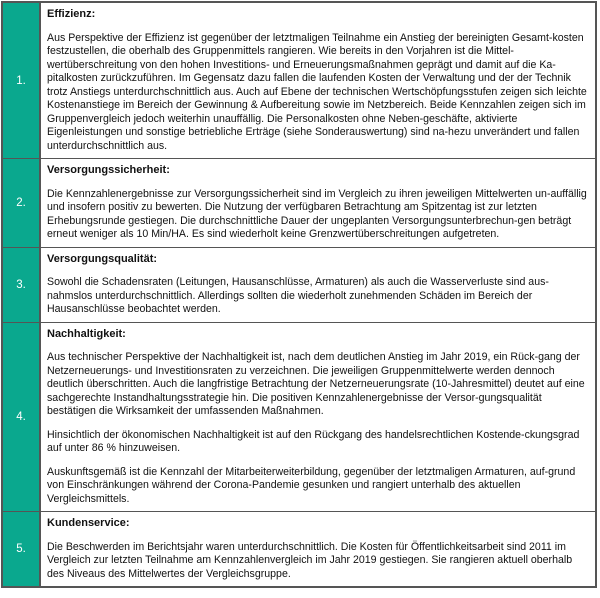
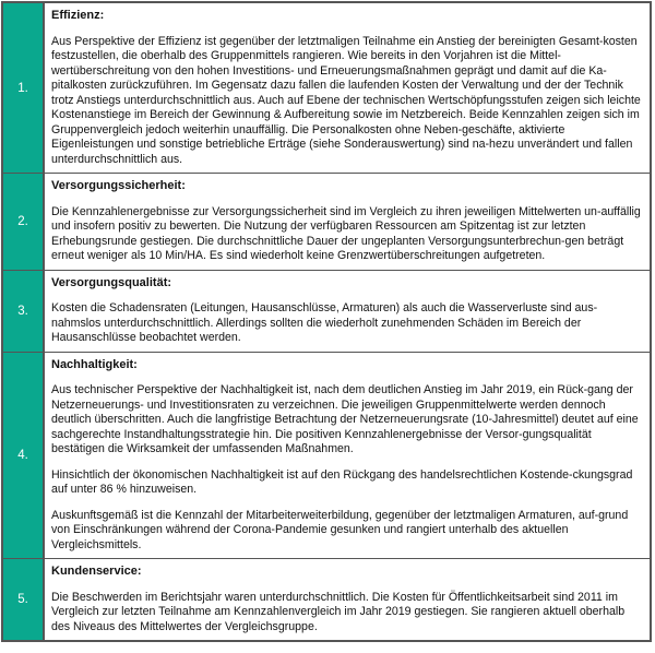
  1.
  Effizienz:
  Aus Perspektive der Effizienz ist gegenüber der letztmaligen Teilnahme ein Anstieg der bereinigten Gesamt-kosten festzustellen, die oberhalb des Gruppenmittels rangieren. Wie bereits in den Vorjahren ist die Mittel-wertüberschreitung von den hohen Investitions- und Erneuerungsmaßnahmen geprägt und damit auf die Ka-pitalkosten zurückzuführen. Im Gegensatz dazu fallen die laufenden Kosten der Verwaltung und der der Technik trotz Anstiegs unterdurchschnittlich aus. Auch auf Ebene der technischen Wertschöpfungsstufen zeigen sich leichte Kostenanstiege im Bereich der Gewinnung & Aufbereitung sowie im Netzbereich. Beide Kennzahlen zeigen sich im Gruppenvergleich jedoch weiterhin unauffällig. Die Personalkosten ohne Neben-geschäfte, aktivierte Eigenleistungen und sonstige betriebliche Erträge (siehe Sonderauswertung) sind na-hezu unverändert und fallen unterdurchschnittlich aus.
  2.
  Versorgungssicherheit:
- Die Kennzahlenergebnisse zur Versorgungssicherheit sind im Vergleich zu ihren jeweiligen Mittelwerten un-auffällig und insofern positiv zu bewerten. Die Nutzung der verfügbaren Betrachtung am Spitzentag ist zur letzten Erhebungsrunde gestiegen. Die durchschnittliche Dauer der ungeplanten Versorgungsunterbrechun-gen beträgt erneut weniger als 10 Min/HA. Es sind wiederholt keine Grenzwertüberschreitungen aufgetreten.
+ Die Kennzahlenergebnisse zur Versorgungssicherheit sind im Vergleich zu ihren jeweiligen Mittelwerten un-auffällig und insofern positiv zu bewerten. Die Nutzung der verfügbaren Ressourcen am Spitzentag ist zur letzten Erhebungsrunde gestiegen. Die durchschnittliche Dauer der ungeplanten Versorgungsunterbrechun-gen beträgt erneut weniger als 10 Min/HA. Es sind wiederholt keine Grenzwertüberschreitungen aufgetreten.
  3.
  Versorgungsqualität:
- Sowohl die Schadensraten (Leitungen, Hausanschlüsse, Armaturen) als auch die Wasserverluste sind aus-nahmslos unterdurchschnittlich. Allerdings sollten die wiederholt zunehmenden Schäden im Bereich der Hausanschlüsse beobachtet werden.
+ Kosten die Schadensraten (Leitungen, Hausanschlüsse, Armaturen) als auch die Wasserverluste sind aus-nahmslos unterdurchschnittlich. Allerdings sollten die wiederholt zunehmenden Schäden im Bereich der Hausanschlüsse beobachtet werden.
  4.
  Nachhaltigkeit:
  Aus technischer Perspektive der Nachhaltigkeit ist, nach dem deutlichen Anstieg im Jahr 2019, ein Rück-gang der Netzerneuerungs- und Investitionsraten zu verzeichnen. Die jeweiligen Gruppenmittelwerte werden dennoch deutlich überschritten. Auch die langfristige Betrachtung der Netzerneuerungsrate (10-Jahresmittel) deutet auf eine sachgerechte Instandhaltungsstrategie hin. Die positiven Kennzahlenergebnisse der Versor-gungsqualität bestätigen die Wirksamkeit der umfassenden Maßnahmen.
  Hinsichtlich der ökonomischen Nachhaltigkeit ist auf den Rückgang des handelsrechtlichen Kostende-ckungsgrad auf unter 86 % hinzuweisen.
  Auskunftsgemäß ist die Kennzahl der Mitarbeiterweiterbildung, gegenüber der letztmaligen Armaturen, auf-grund von Einschränkungen während der Corona-Pandemie gesunken und rangiert unterhalb des aktuellen Vergleichsmittels.
  5.
  Kundenservice:
  Die Beschwerden im Berichtsjahr waren unterdurchschnittlich. Die Kosten für Öffentlichkeitsarbeit sind 2011 im Vergleich zur letzten Teilnahme am Kennzahlenvergleich im Jahr 2019 gestiegen. Sie rangieren aktuell oberhalb des Niveaus des Mittelwertes der Vergleichsgruppe.
